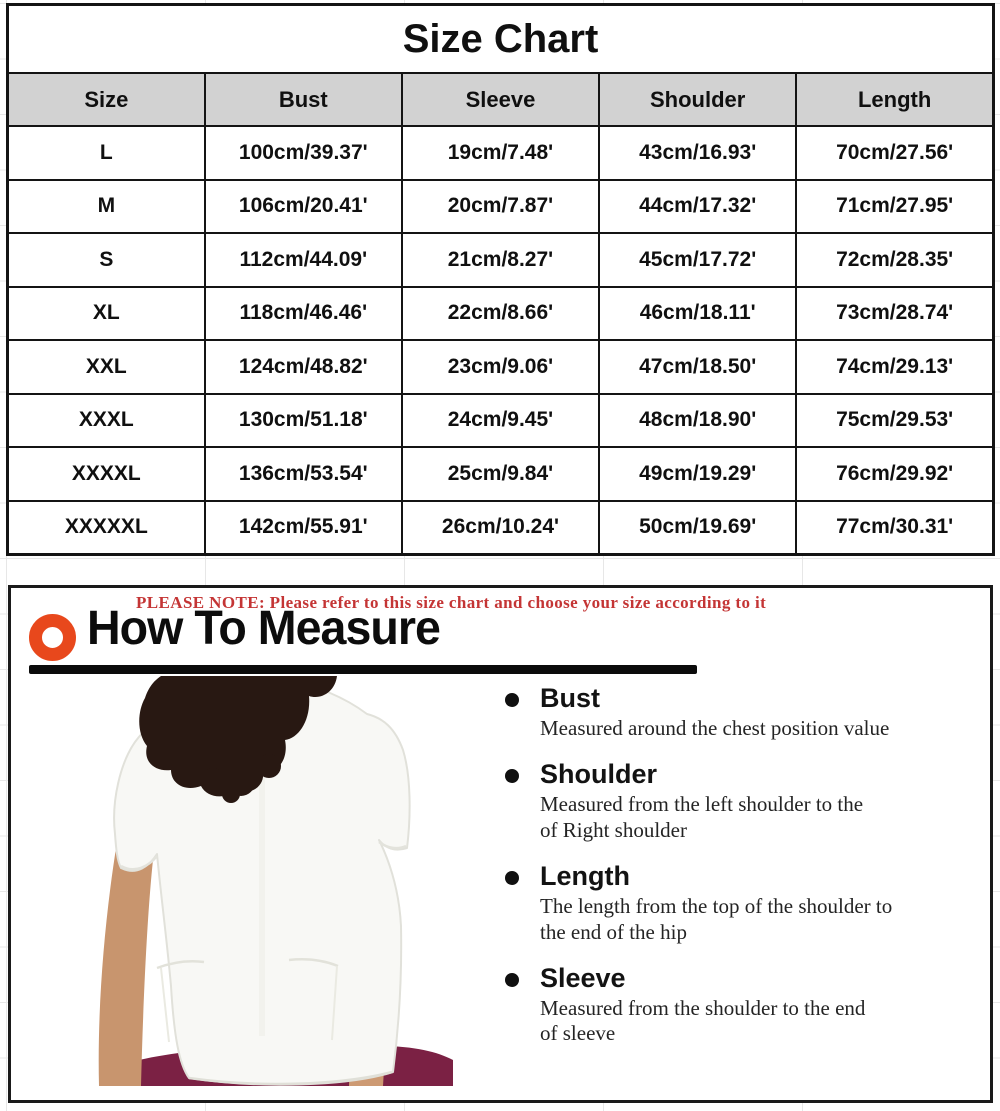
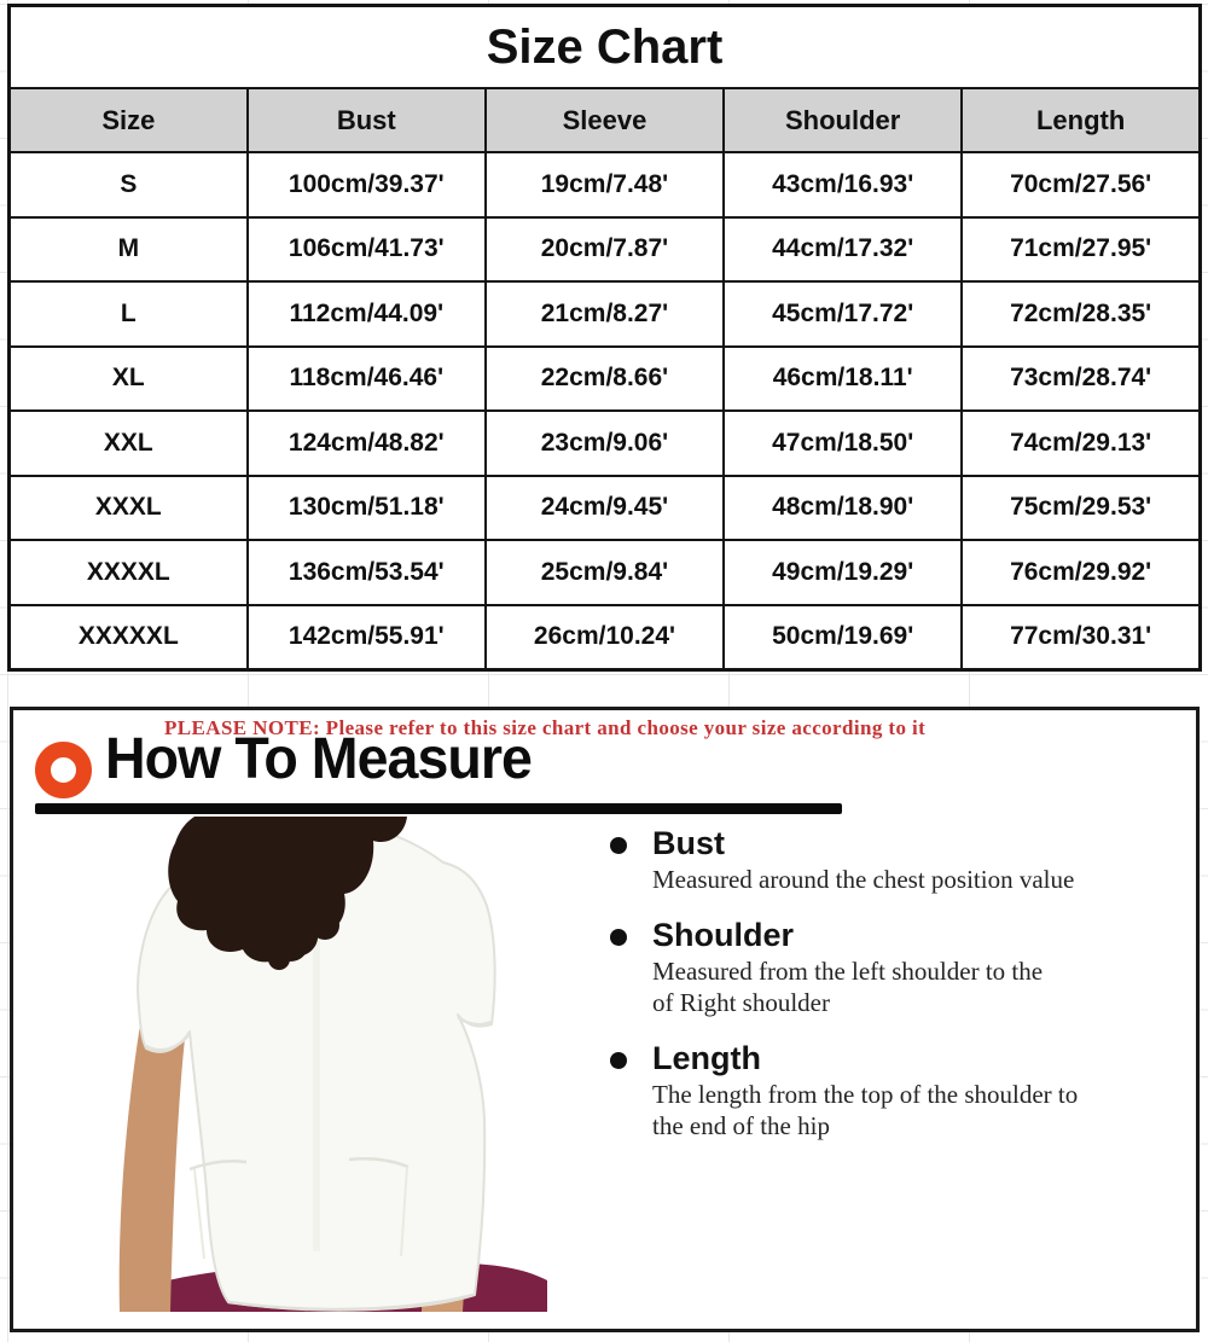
  Size Chart
  Size	Bust	Sleeve	Shoulder	Length
- L	100cm/39.37'	19cm/7.48'	43cm/16.93'	70cm/27.56'
+ S	100cm/39.37'	19cm/7.48'	43cm/16.93'	70cm/27.56'
- M	106cm/20.41'	20cm/7.87'	44cm/17.32'	71cm/27.95'
+ M	106cm/41.73'	20cm/7.87'	44cm/17.32'	71cm/27.95'
- S	112cm/44.09'	21cm/8.27'	45cm/17.72'	72cm/28.35'
+ L	112cm/44.09'	21cm/8.27'	45cm/17.72'	72cm/28.35'
  XL	118cm/46.46'	22cm/8.66'	46cm/18.11'	73cm/28.74'
  XXL	124cm/48.82'	23cm/9.06'	47cm/18.50'	74cm/29.13'
  XXXL	130cm/51.18'	24cm/9.45'	48cm/18.90'	75cm/29.53'
  XXXXL	136cm/53.54'	25cm/9.84'	49cm/19.29'	76cm/29.92'
  XXXXXL	142cm/55.91'	26cm/10.24'	50cm/19.69'	77cm/30.31'
  PLEASE NOTE: Please refer to this size chart and choose your size according to it
  How To Measure
  Bust
  Measured around the chest position value
  Shoulder
  Measured from the left shoulder to the
  of Right shoulder
  Length
  The length from the top of the shoulder to
  the end of the hip
- Sleeve
- Measured from the shoulder to the end
- of sleeve
